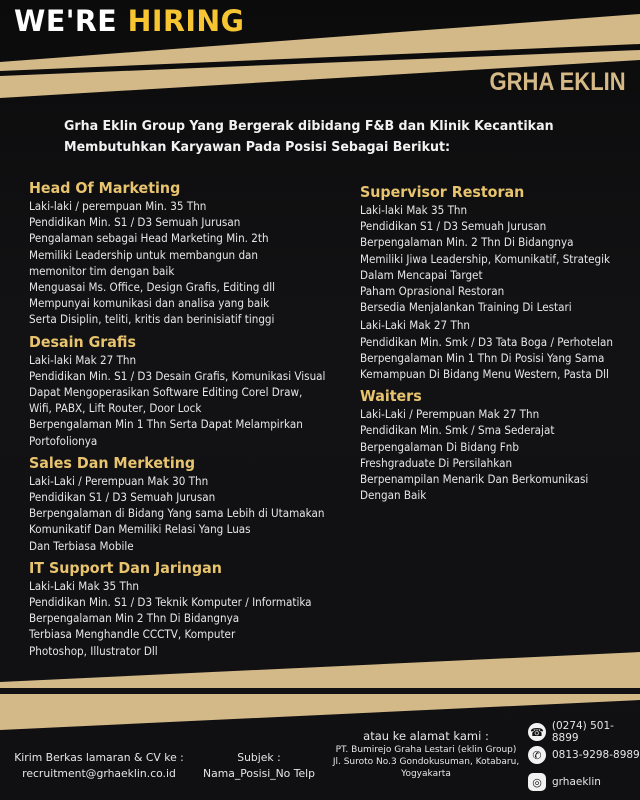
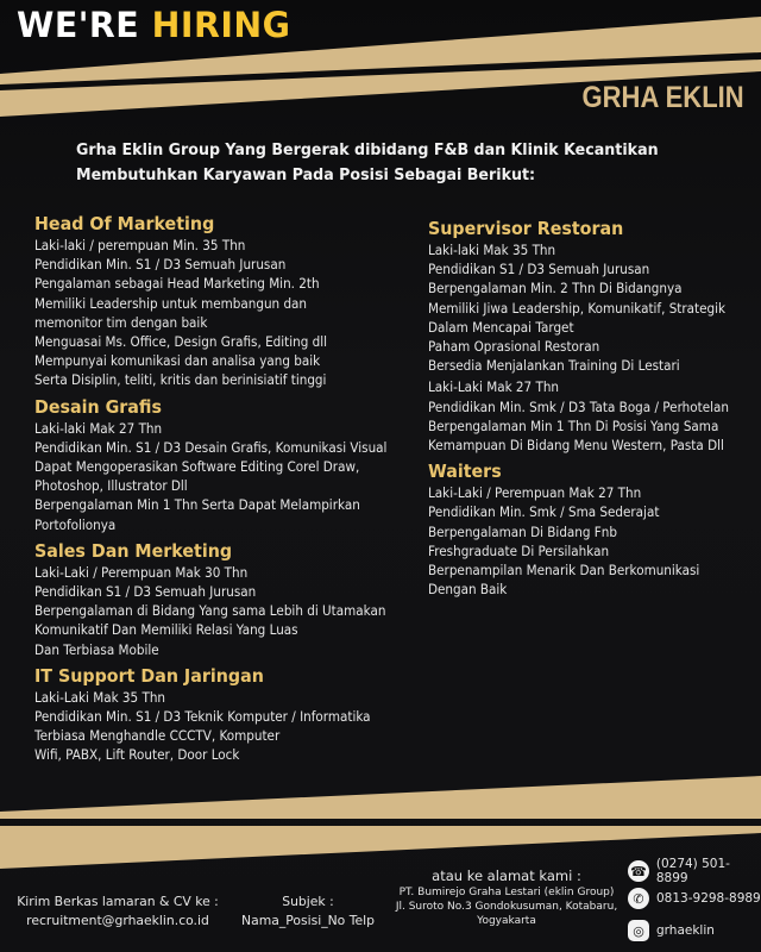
  WE'RE HIRING
  GRHA EKLIN
  Grha Eklin Group Yang Bergerak dibidang F&B dan Klinik Kecantikan
  Membutuhkan Karyawan Pada Posisi Sebagai Berikut:
  Head Of Marketing
  Laki-laki / perempuan Min. 35 Thn
  Pendidikan Min. S1 / D3 Semuah Jurusan
  Pengalaman sebagai Head Marketing Min. 2th
  Memiliki Leadership untuk membangun dan
  memonitor tim dengan baik
  Menguasai Ms. Office, Design Grafis, Editing dll
  Mempunyai komunikasi dan analisa yang baik
  Serta Disiplin, teliti, kritis dan berinisiatif tinggi
  Desain Grafis
  Laki-laki Mak 27 Thn
  Pendidikan Min. S1 / D3 Desain Grafis, Komunikasi Visual
  Dapat Mengoperasikan Software Editing Corel Draw,
- Wifi, PABX, Lift Router, Door Lock
+ Photoshop, Illustrator Dll
  Berpengalaman Min 1 Thn Serta Dapat Melampirkan
  Portofolionya
  Sales Dan Merketing
  Laki-Laki / Perempuan Mak 30 Thn
  Pendidikan S1 / D3 Semuah Jurusan
  Berpengalaman di Bidang Yang sama Lebih di Utamakan
  Komunikatif Dan Memiliki Relasi Yang Luas
  Dan Terbiasa Mobile
  IT Support Dan Jaringan
  Laki-Laki Mak 35 Thn
  Pendidikan Min. S1 / D3 Teknik Komputer / Informatika
- Berpengalaman Min 2 Thn Di Bidangnya
  Terbiasa Menghandle CCCTV, Komputer
- Photoshop, Illustrator Dll
+ Wifi, PABX, Lift Router, Door Lock
  Supervisor Restoran
  Laki-laki Mak 35 Thn
  Pendidikan S1 / D3 Semuah Jurusan
  Berpengalaman Min. 2 Thn Di Bidangnya
  Memiliki Jiwa Leadership, Komunikatif, Strategik
  Dalam Mencapai Target
  Paham Oprasional Restoran
  Bersedia Menjalankan Training Di Lestari
  Laki-Laki Mak 27 Thn
  Pendidikan Min. Smk / D3 Tata Boga / Perhotelan
  Berpengalaman Min 1 Thn Di Posisi Yang Sama
  Kemampuan Di Bidang Menu Western, Pasta Dll
  Waiters
  Laki-Laki / Perempuan Mak 27 Thn
  Pendidikan Min. Smk / Sma Sederajat
  Berpengalaman Di Bidang Fnb
  Freshgraduate Di Persilahkan
  Berpenampilan Menarik Dan Berkomunikasi
  Dengan Baik
  Kirim Berkas lamaran & CV ke :
  recruitment@grhaeklin.co.id
  Subjek :
  Nama_Posisi_No Telp
  atau ke alamat kami :
  PT. Bumirejo Graha Lestari (eklin Group)
  Jl. Suroto No.3 Gondokusuman, Kotabaru,
  Yogyakarta
  ☎
  (0274) 501-8899
  ✆
  0813-9298-8989
  ◎
  grhaeklin
